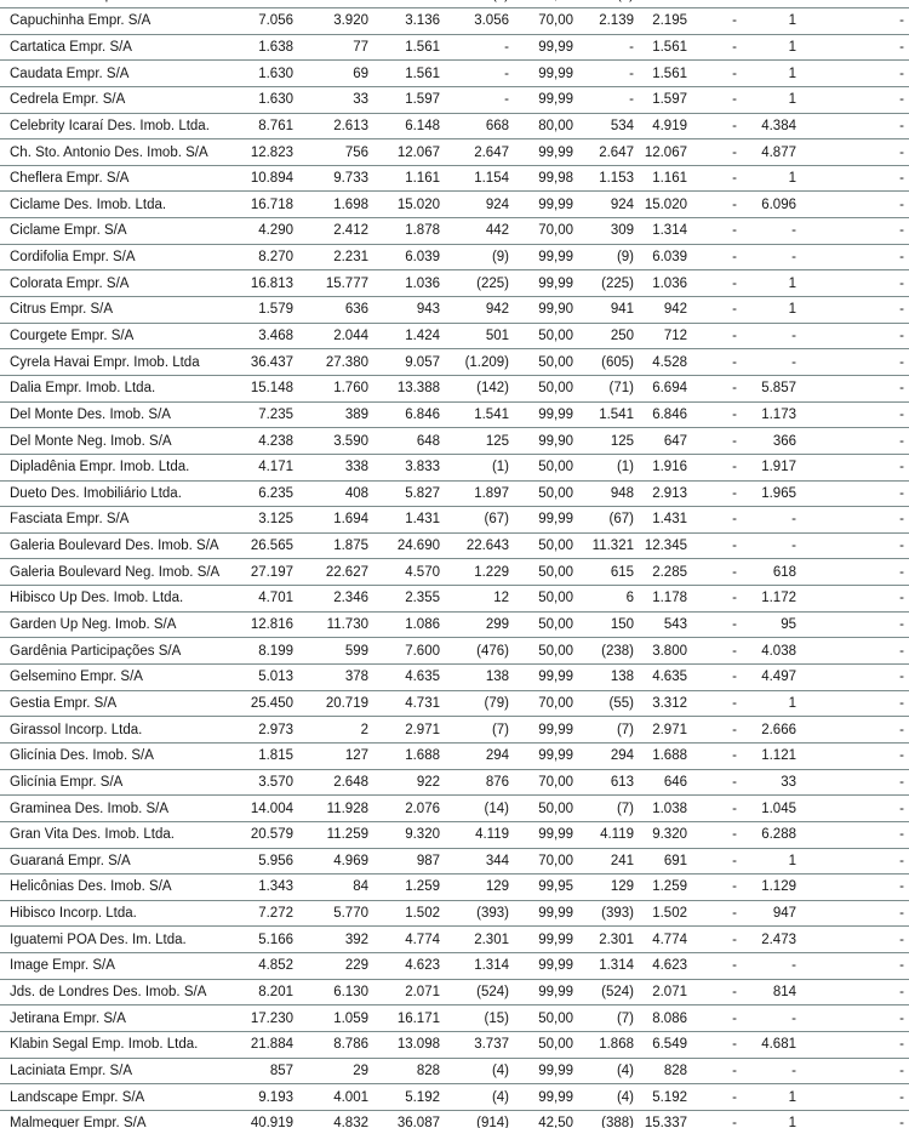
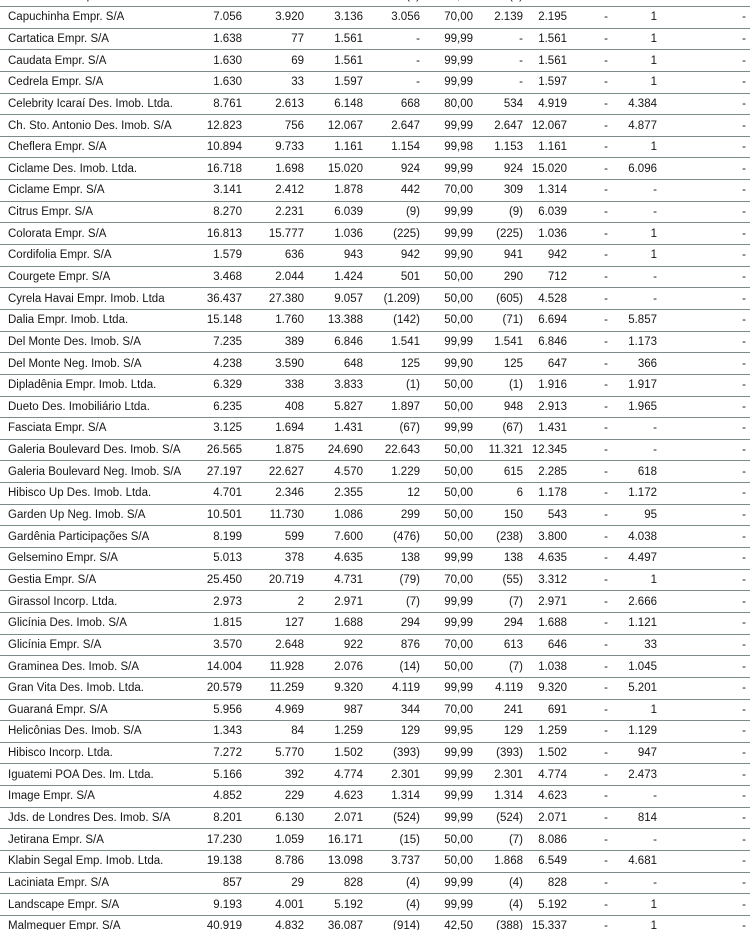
  Capuchinha Empr. S/A
  7.056
  3.920
  3.136
  3.056
  70,00
  2.139
  2.195
  -
  1
  -
  Cartatica Empr. S/A
  1.638
  77
  1.561
  -
  99,99
  -
  1.561
  -
  1
  -
  Caudata Empr. S/A
  1.630
  69
  1.561
  -
  99,99
  -
  1.561
  -
  1
  -
  Cedrela Empr. S/A
  1.630
  33
  1.597
  -
  99,99
  -
  1.597
  -
  1
  -
  Celebrity Icaraí Des. Imob. Ltda.
  8.761
  2.613
  6.148
  668
  80,00
  534
  4.919
  -
  4.384
  -
  Ch. Sto. Antonio Des. Imob. S/A
  12.823
  756
  12.067
  2.647
  99,99
  2.647
  12.067
  -
  4.877
  -
  Cheflera Empr. S/A
  10.894
  9.733
  1.161
  1.154
  99,98
  1.153
  1.161
  -
  1
  -
  Ciclame Des. Imob. Ltda.
  16.718
  1.698
  15.020
  924
  99,99
  924
  15.020
  -
  6.096
  -
  Ciclame Empr. S/A
- 4.290
+ 3.141
  2.412
  1.878
  442
  70,00
  309
  1.314
  -
  -
  -
- Cordifolia Empr. S/A
+ Citrus Empr. S/A
  8.270
  2.231
  6.039
  (9)
  99,99
  (9)
  6.039
  -
  -
  -
  Colorata Empr. S/A
  16.813
  15.777
  1.036
  (225)
  99,99
  (225)
  1.036
  -
  1
  -
- Citrus Empr. S/A
+ Cordifolia Empr. S/A
  1.579
  636
  943
  942
  99,90
  941
  942
  -
  1
  -
  Courgete Empr. S/A
  3.468
  2.044
  1.424
  501
  50,00
- 250
+ 290
  712
  -
  -
  -
  Cyrela Havai Empr. Imob. Ltda
  36.437
  27.380
  9.057
  (1.209)
  50,00
  (605)
  4.528
  -
  -
  -
  Dalia Empr. Imob. Ltda.
  15.148
  1.760
  13.388
  (142)
  50,00
  (71)
  6.694
  -
  5.857
  -
  Del Monte Des. Imob. S/A
  7.235
  389
  6.846
  1.541
  99,99
  1.541
  6.846
  -
  1.173
  -
  Del Monte Neg. Imob. S/A
  4.238
  3.590
  648
  125
  99,90
  125
  647
  -
  366
  -
  Dipladênia Empr. Imob. Ltda.
- 4.171
+ 6.329
  338
  3.833
  (1)
  50,00
  (1)
  1.916
  -
  1.917
  -
  Dueto Des. Imobiliário Ltda.
  6.235
  408
  5.827
  1.897
  50,00
  948
  2.913
  -
  1.965
  -
  Fasciata Empr. S/A
  3.125
  1.694
  1.431
  (67)
  99,99
  (67)
  1.431
  -
  -
  -
  Galeria Boulevard Des. Imob. S/A
  26.565
  1.875
  24.690
  22.643
  50,00
  11.321
  12.345
  -
  -
  -
  Galeria Boulevard Neg. Imob. S/A
  27.197
  22.627
  4.570
  1.229
  50,00
  615
  2.285
  -
  618
  -
  Hibisco Up Des. Imob. Ltda.
  4.701
  2.346
  2.355
  12
  50,00
  6
  1.178
  -
  1.172
  -
  Garden Up Neg. Imob. S/A
- 12.816
+ 10.501
  11.730
  1.086
  299
  50,00
  150
  543
  -
  95
  -
  Gardênia Participações S/A
  8.199
  599
  7.600
  (476)
  50,00
  (238)
  3.800
  -
  4.038
  -
  Gelsemino Empr. S/A
  5.013
  378
  4.635
  138
  99,99
  138
  4.635
  -
  4.497
  -
  Gestia Empr. S/A
  25.450
  20.719
  4.731
  (79)
  70,00
  (55)
  3.312
  -
  1
  -
  Girassol Incorp. Ltda.
  2.973
  2
  2.971
  (7)
  99,99
  (7)
  2.971
  -
  2.666
  -
  Glicínia Des. Imob. S/A
  1.815
  127
  1.688
  294
  99,99
  294
  1.688
  -
  1.121
  -
  Glicínia Empr. S/A
  3.570
  2.648
  922
  876
  70,00
  613
  646
  -
  33
  -
  Graminea Des. Imob. S/A
  14.004
  11.928
  2.076
  (14)
  50,00
  (7)
  1.038
  -
  1.045
  -
  Gran Vita Des. Imob. Ltda.
  20.579
  11.259
  9.320
  4.119
  99,99
  4.119
  9.320
  -
- 6.288
+ 5.201
  -
  Guaraná Empr. S/A
  5.956
  4.969
  987
  344
  70,00
  241
  691
  -
  1
  -
  Helicônias Des. Imob. S/A
  1.343
  84
  1.259
  129
  99,95
  129
  1.259
  -
  1.129
  -
  Hibisco Incorp. Ltda.
  7.272
  5.770
  1.502
  (393)
  99,99
  (393)
  1.502
  -
  947
  -
  Iguatemi POA Des. Im. Ltda.
  5.166
  392
  4.774
  2.301
  99,99
  2.301
  4.774
  -
  2.473
  -
  Image Empr. S/A
  4.852
  229
  4.623
  1.314
  99,99
  1.314
  4.623
  -
  -
  -
  Jds. de Londres Des. Imob. S/A
  8.201
  6.130
  2.071
  (524)
  99,99
  (524)
  2.071
  -
  814
  -
  Jetirana Empr. S/A
  17.230
  1.059
  16.171
  (15)
  50,00
  (7)
  8.086
  -
  -
  -
  Klabin Segal Emp. Imob. Ltda.
- 21.884
+ 19.138
  8.786
  13.098
  3.737
  50,00
  1.868
  6.549
  -
  4.681
  -
  Laciniata Empr. S/A
  857
  29
  828
  (4)
  99,99
  (4)
  828
  -
  -
  -
  Landscape Empr. S/A
  9.193
  4.001
  5.192
  (4)
  99,99
  (4)
  5.192
  -
  1
  -
  Malmequer Empr. S/A
  40.919
  4.832
  36.087
  (914)
  42,50
  (388)
  15.337
  -
  1
  -
